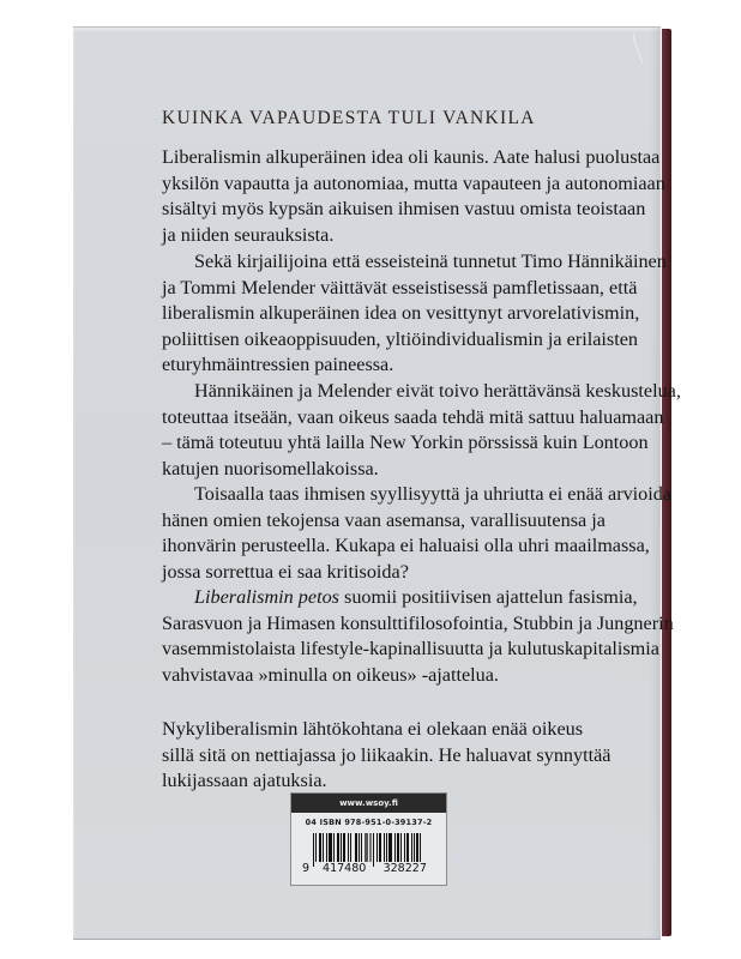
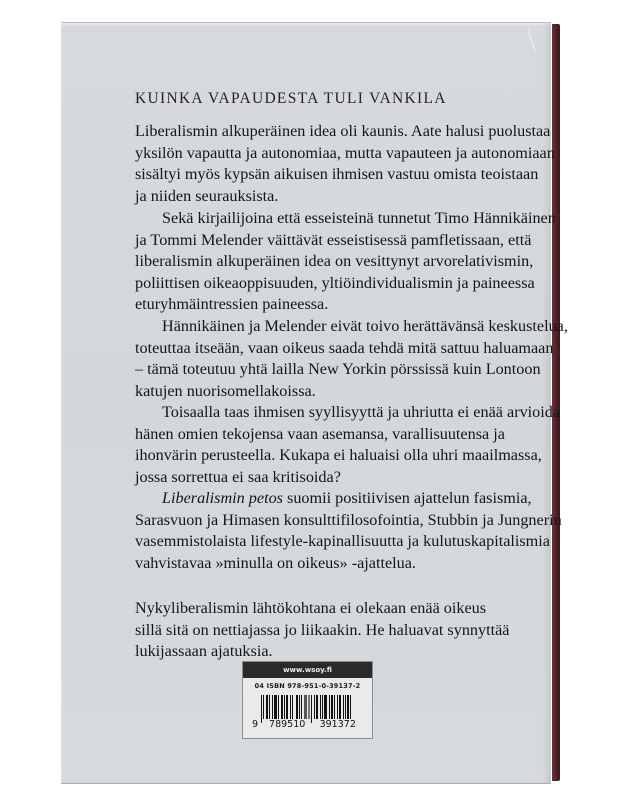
  KUINKA VAPAUDESTA TULI VANKILA
  Liberalismin alkuperäinen idea oli kaunis. Aate halusi puolustaa
  yksilön vapautta ja autonomiaa, mutta vapauteen ja autonomiaan
  sisältyi myös kypsän aikuisen ihmisen vastuu omista teoistaan
  ja niiden seurauksista.
  Sekä kirjailijoina että esseisteinä tunnetut Timo Hännikäinen
  ja Tommi Melender väittävät esseistisessä pamfletissaan, että
  liberalismin alkuperäinen idea on vesittynyt arvorelativismin,
- poliittisen oikeaoppisuuden, yltiöindividualismin ja erilaisten
+ poliittisen oikeaoppisuuden, yltiöindividualismin ja paineessa
  eturyhmäintressien paineessa.
  Hännikäinen ja Melender eivät toivo herättävänsä keskustelua,
  toteuttaa itseään, vaan oikeus saada tehdä mitä sattuu haluamaan
  – tämä toteutuu yhtä lailla New Yorkin pörssissä kuin Lontoon
  katujen nuorisomellakoissa.
  Toisaalla taas ihmisen syyllisyyttä ja uhriutta ei enää arvioida
  hänen omien tekojensa vaan asemansa, varallisuutensa ja
  ihonvärin perusteella. Kukapa ei haluaisi olla uhri maailmassa,
  jossa sorrettua ei saa kritisoida?
  Liberalismin petos suomii positiivisen ajattelun fasismia,
  Sarasvuon ja Himasen konsulttifilosofointia, Stubbin ja Jungnerin
  vasemmistolaista lifestyle-kapinallisuutta ja kulutuskapitalismia
  vahvistavaa »minulla on oikeus» -ajattelua.
  Nykyliberalismin lähtökohtana ei olekaan enää oikeus
  sillä sitä on nettiajassa jo liikaakin. He haluavat synnyttää
  lukijassaan ajatuksia.
  www.wsoy.fi
  04 ISBN 978-951-0-39137-2
  9
- 417480
+ 789510
- 328227
+ 391372
